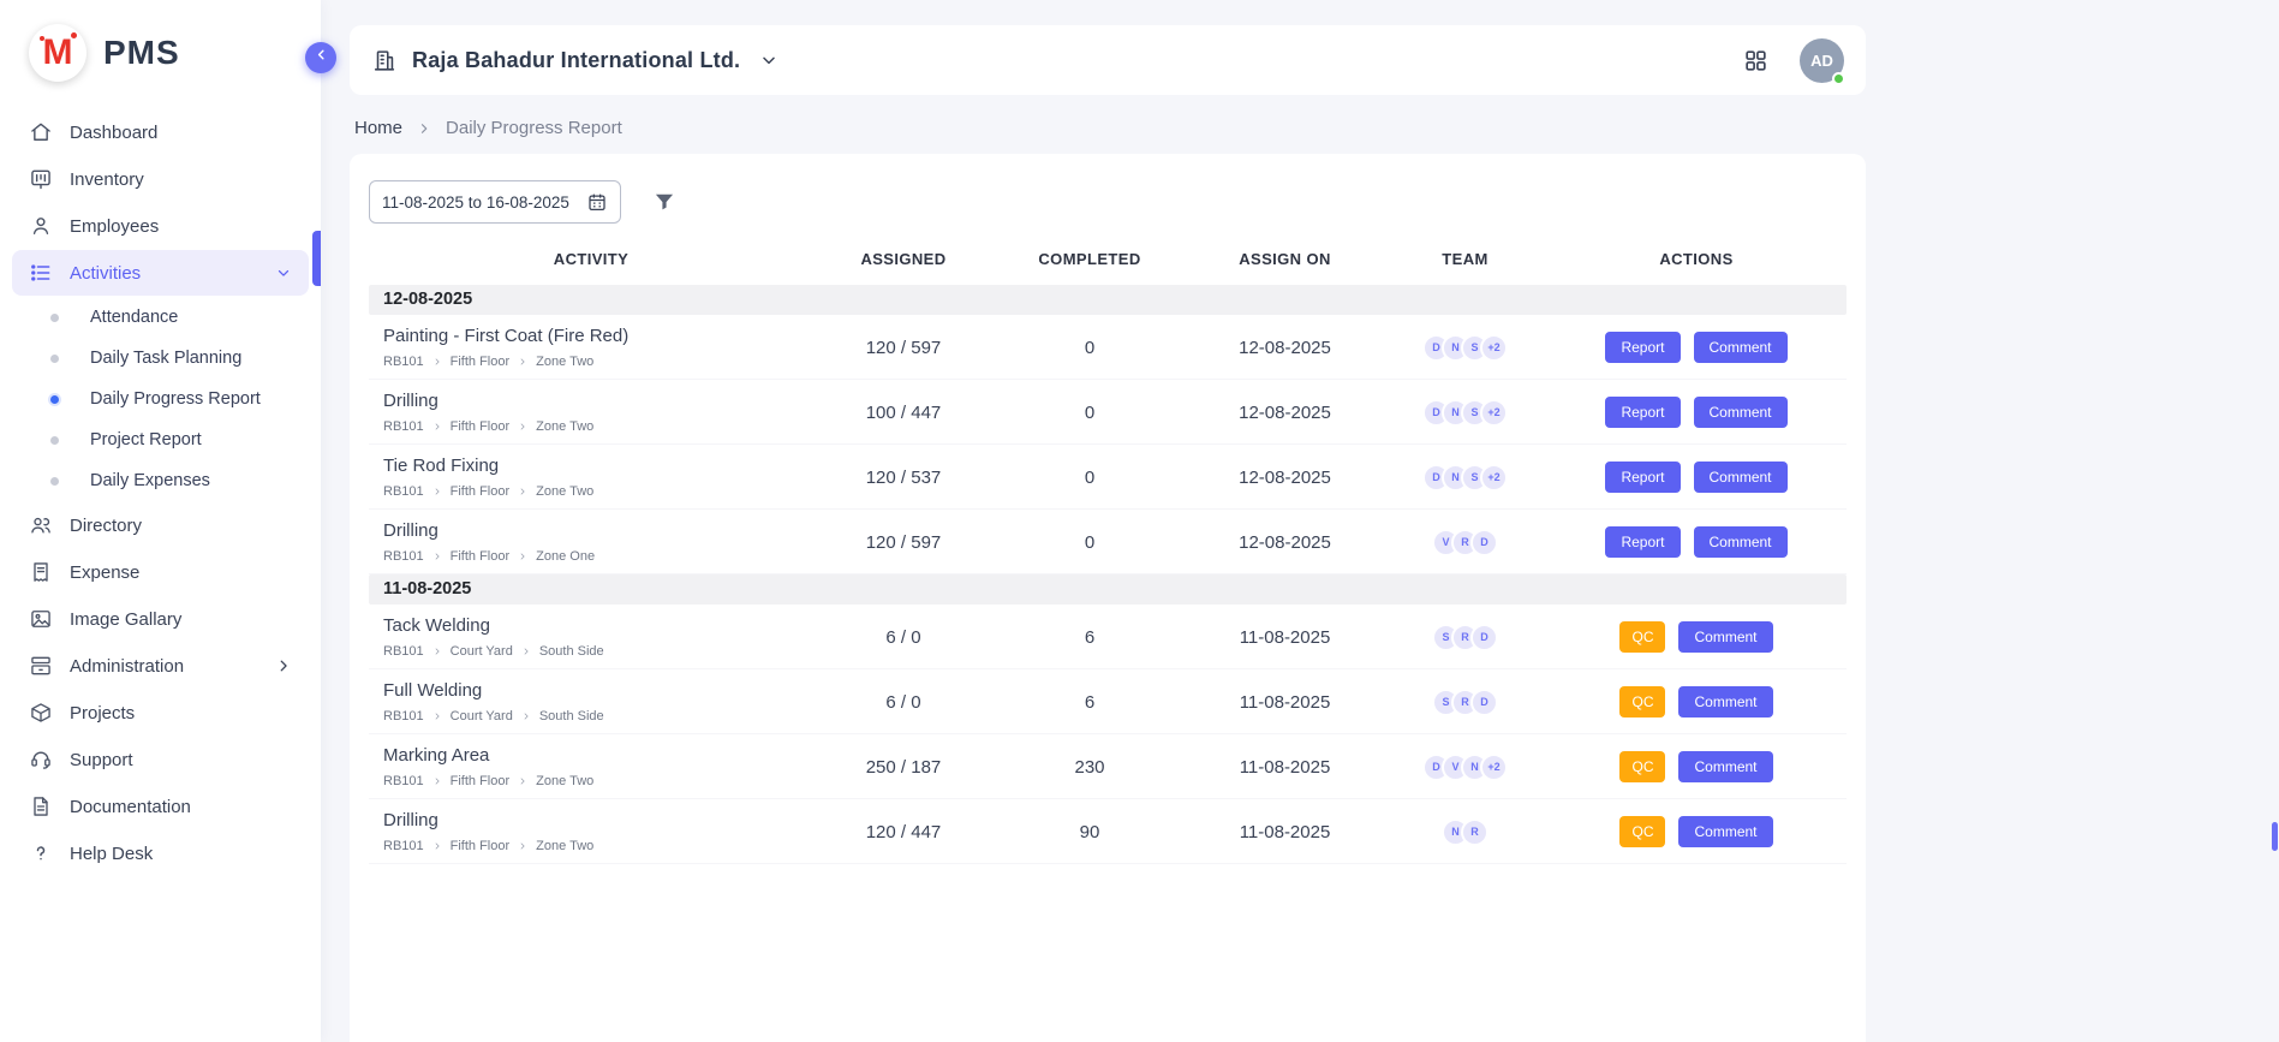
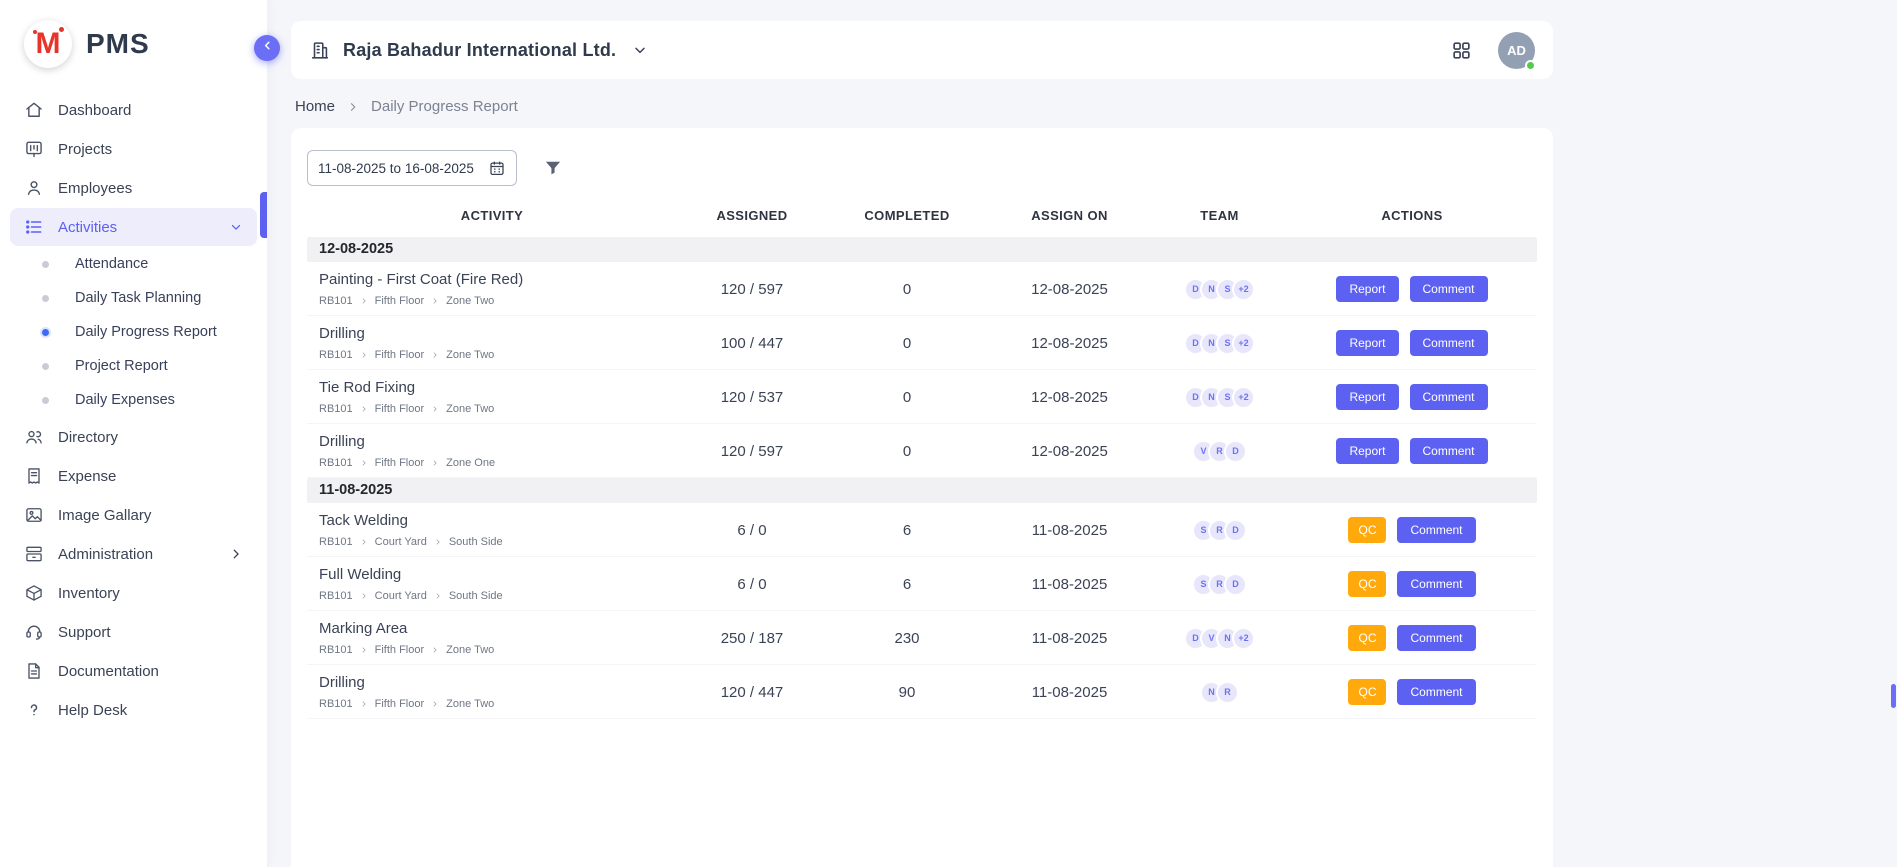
  M
  PMS
  Dashboard
- Inventory
+ Projects
  Employees
  Activities
  Attendance
  Daily Task Planning
  Daily Progress Report
  Project Report
  Daily Expenses
  Directory
  Expense
  Image Gallary
  Administration
- Projects
+ Inventory
  Support
  Documentation
  Help Desk
  Raja Bahadur International Ltd.
  AD
  Home
  Daily Progress Report
  11-08-2025 to 16-08-2025
  ACTIVITY
  ASSIGNED
  COMPLETED
  ASSIGN ON
  TEAM
  ACTIONS
  12-08-2025
  Painting - First Coat (Fire Red)
  RB101
  Fifth Floor
  Zone Two
  120 / 597
  0
  12-08-2025
  D
  N
  S
  +2
  Report
  Comment
  Drilling
  RB101
  Fifth Floor
  Zone Two
  100 / 447
  0
  12-08-2025
  D
  N
  S
  +2
  Report
  Comment
  Tie Rod Fixing
  RB101
  Fifth Floor
  Zone Two
  120 / 537
  0
  12-08-2025
  D
  N
  S
  +2
  Report
  Comment
  Drilling
  RB101
  Fifth Floor
  Zone One
  120 / 597
  0
  12-08-2025
  V
  R
  D
  Report
  Comment
  11-08-2025
  Tack Welding
  RB101
  Court Yard
  South Side
  6 / 0
  6
  11-08-2025
  S
  R
  D
  QC
  Comment
  Full Welding
  RB101
  Court Yard
  South Side
  6 / 0
  6
  11-08-2025
  S
  R
  D
  QC
  Comment
  Marking Area
  RB101
  Fifth Floor
  Zone Two
  250 / 187
  230
  11-08-2025
  D
  V
  N
  +2
  QC
  Comment
  Drilling
  RB101
  Fifth Floor
  Zone Two
  120 / 447
  90
  11-08-2025
  N
  R
  QC
  Comment
